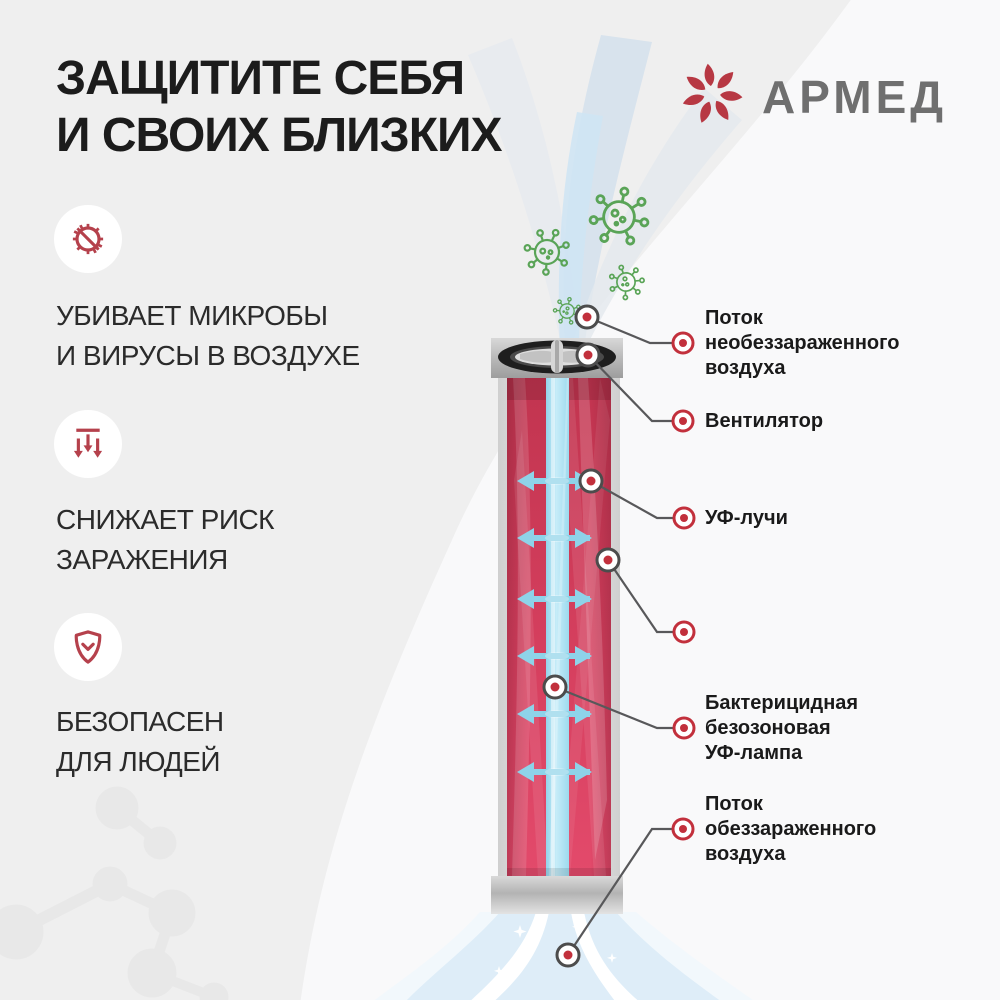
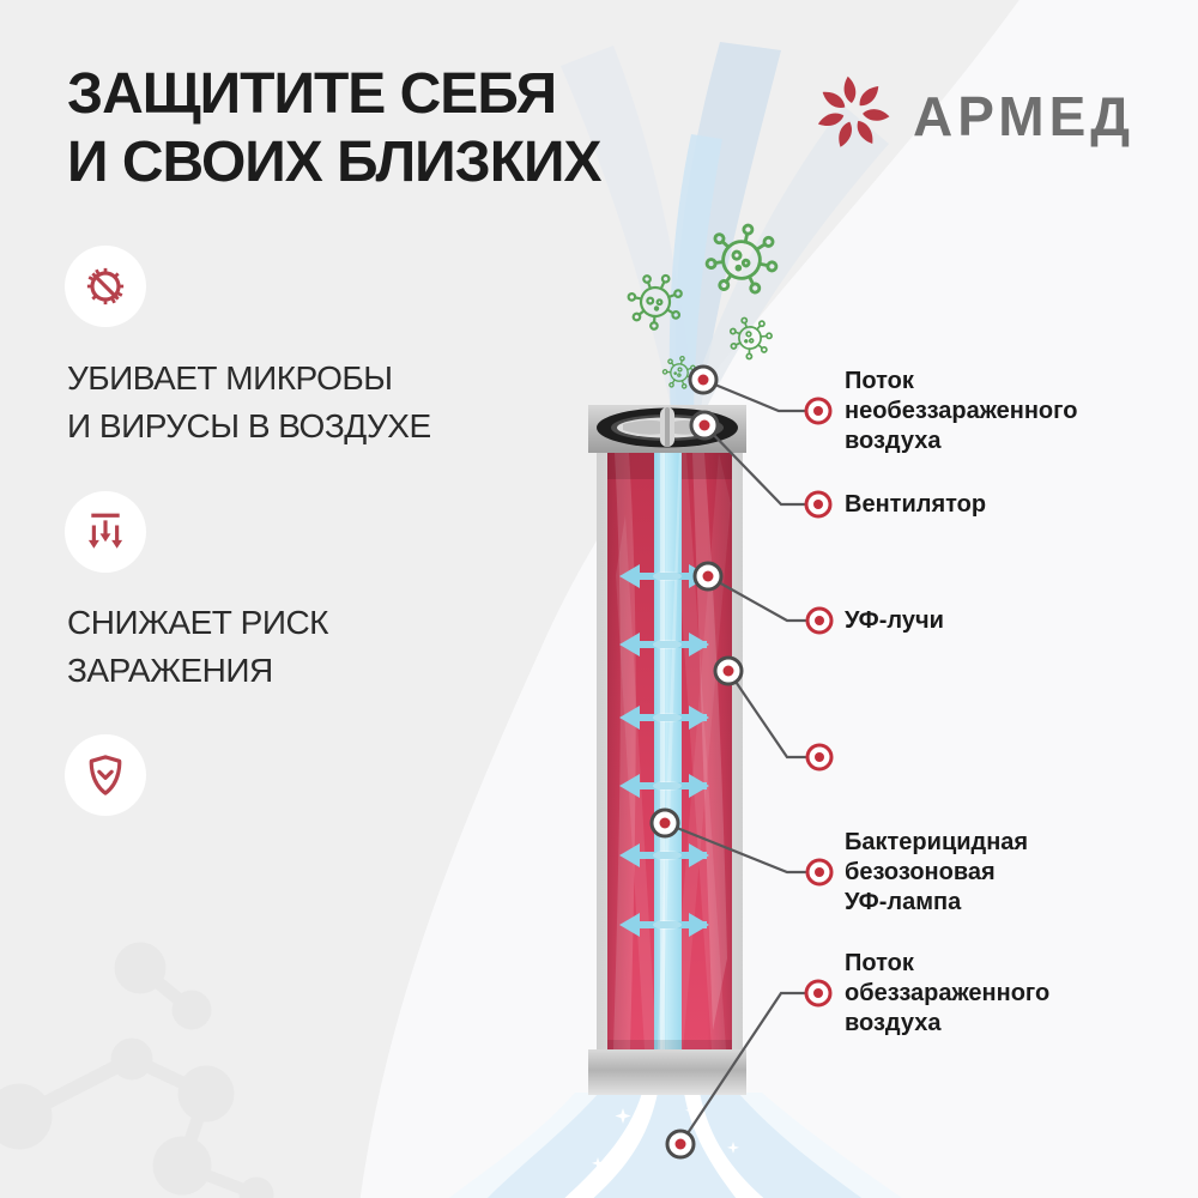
  ЗАЩИТИТЕ СЕБЯ
  И СВОИХ БЛИЗКИХ
  АРМЕД
  УБИВАЕТ МИКРОБЫ
  И ВИРУСЫ В ВОЗДУХЕ
  СНИЖАЕТ РИСК
  ЗАРАЖЕНИЯ
- БЕЗОПАСЕН
- ДЛЯ ЛЮДЕЙ
  Поток
  необеззараженного
  воздуха
  Вентилятор
  УФ-лучи
  Бактерицидная
  безозоновая
  УФ-лампа
  Поток
  обеззараженного
  воздуха
